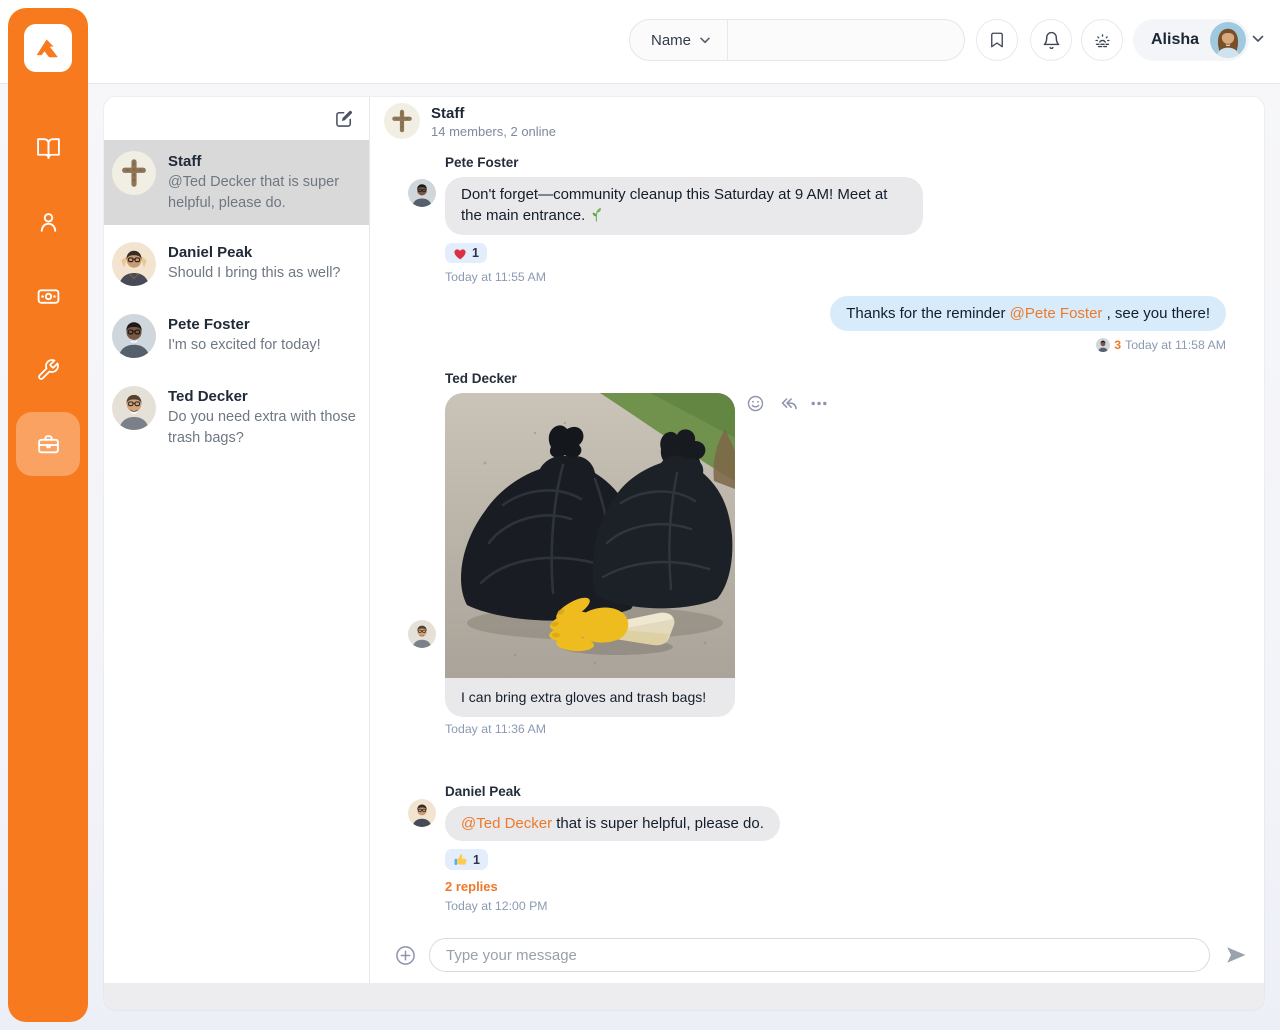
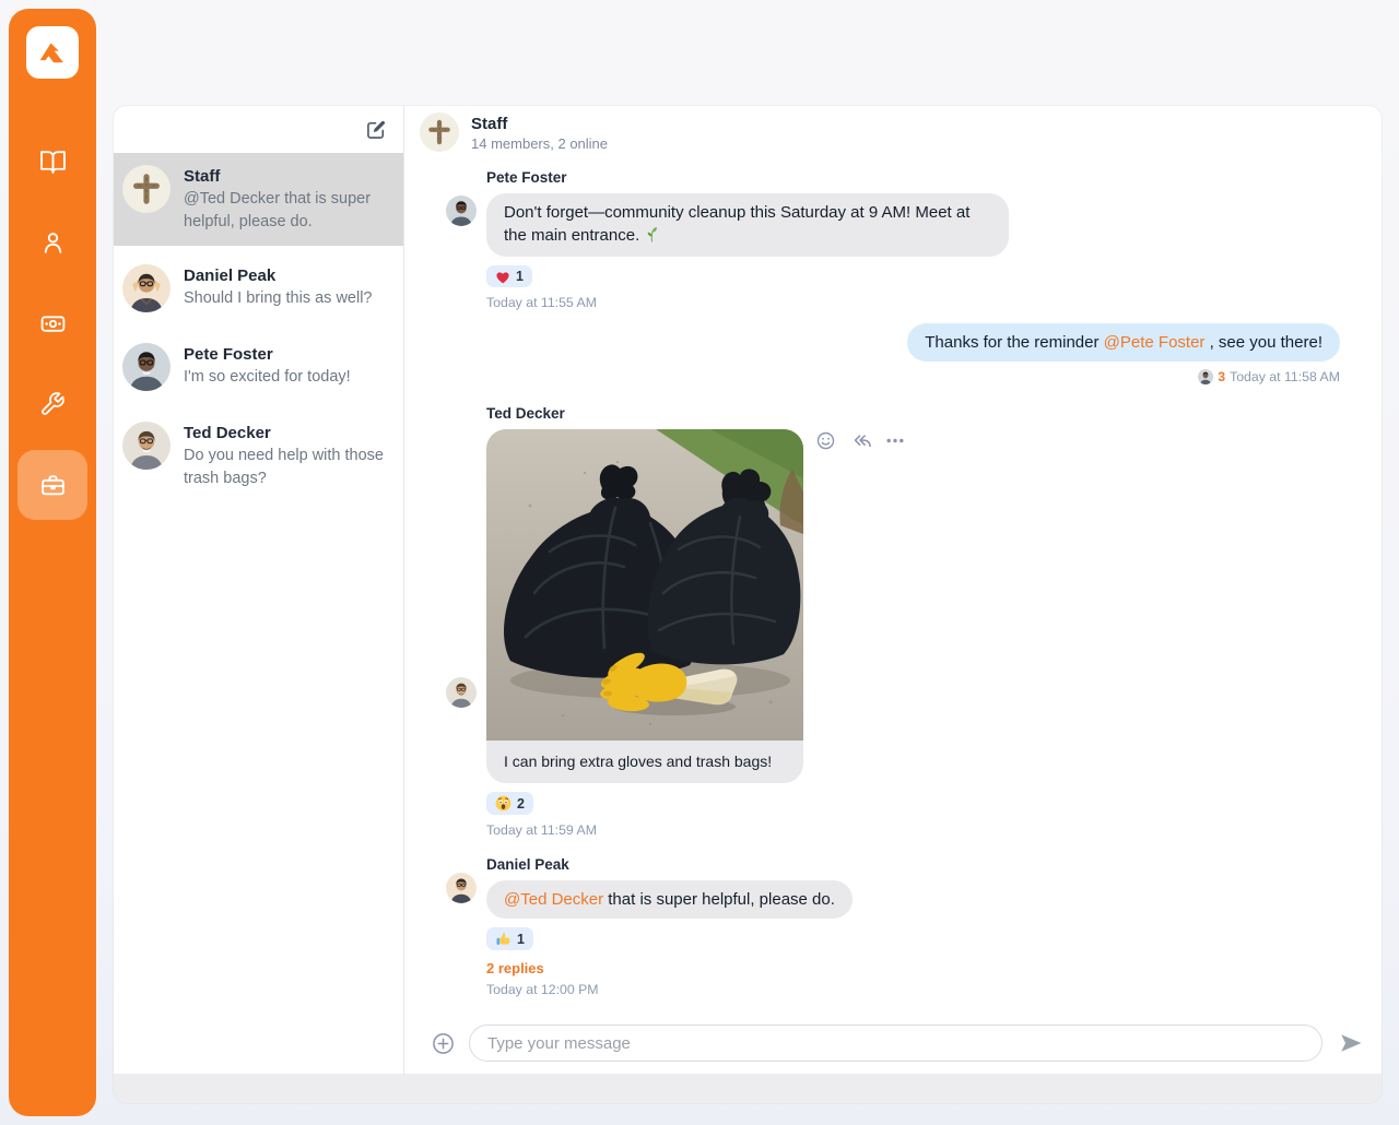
- Name
- Alisha
  Staff
  @Ted Decker that is super helpful, please do.
  Daniel Peak
  Should I bring this as well?
  Pete Foster
  I'm so excited for today!
  Ted Decker
- Do you need extra with those trash bags?
+ Do you need help with those trash bags?
  Staff
  14 members, 2 online
  Pete Foster
  Don't forget—community cleanup this Saturday at 9 AM! Meet at the main entrance.
  1
  Today at 11:55 AM
  Thanks for the reminder @Pete Foster , see you there!
  3
  Today at 11:58 AM
  Ted Decker
  I can bring extra gloves and trash bags!
+ 2
- Today at 11:36 AM
+ Today at 11:59 AM
  Daniel Peak
  @Ted Decker that is super helpful, please do.
  1
  2 replies
  Today at 12:00 PM
  Type your message
